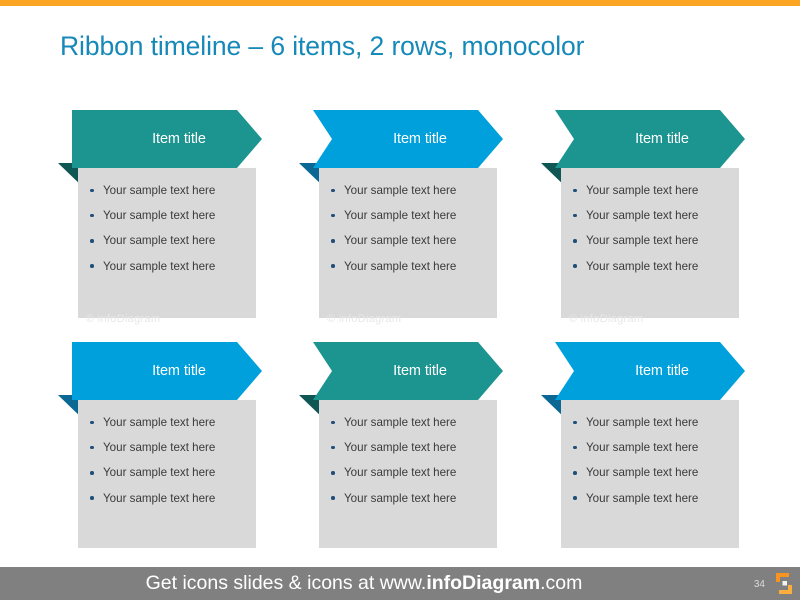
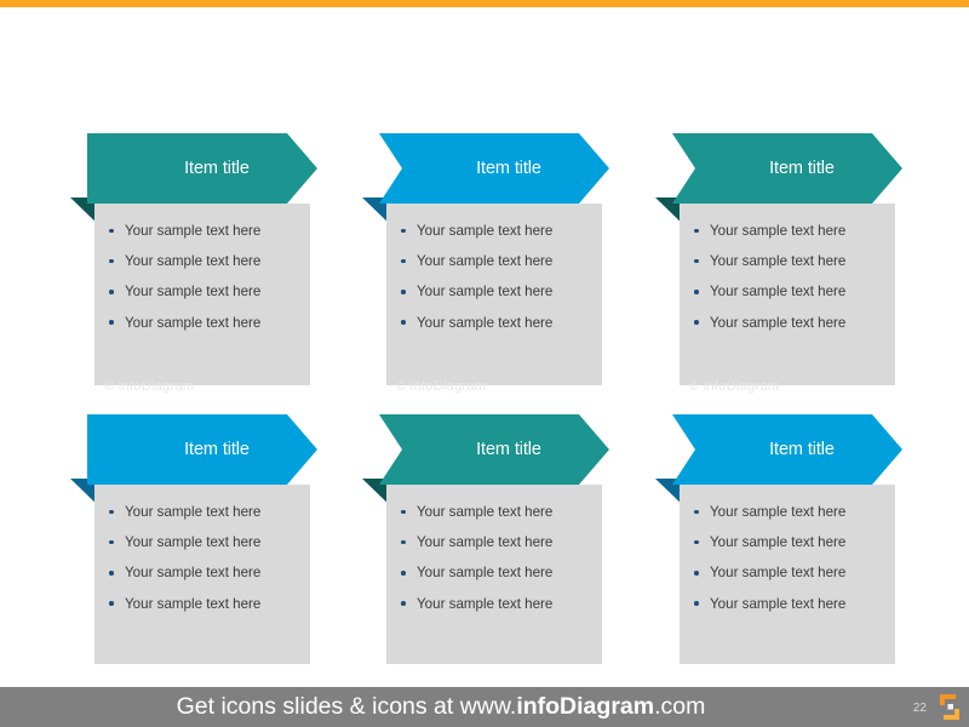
- Ribbon timeline – 6 items, 2 rows, monocolor
  Item title
  Your sample text here
  Your sample text here
  Your sample text here
  Your sample text here
  © infoDiagram
  Item title
  Your sample text here
  Your sample text here
  Your sample text here
  Your sample text here
  © infoDiagram
  Item title
  Your sample text here
  Your sample text here
  Your sample text here
  Your sample text here
  © infoDiagram
  Item title
  Your sample text here
  Your sample text here
  Your sample text here
  Your sample text here
  Item title
  Your sample text here
  Your sample text here
  Your sample text here
  Your sample text here
  Item title
  Your sample text here
  Your sample text here
  Your sample text here
  Your sample text here
  Get icons slides & icons at www.
  infoDiagram
  .com
- 34
+ 22
